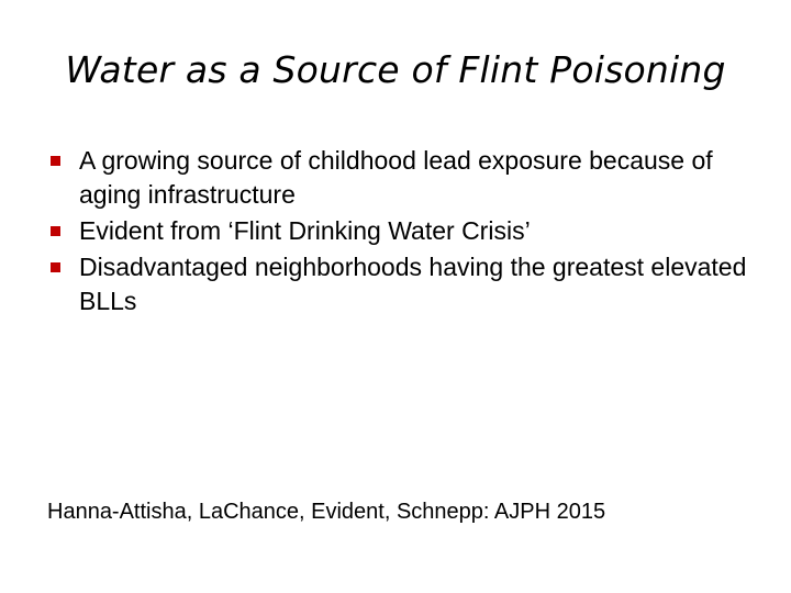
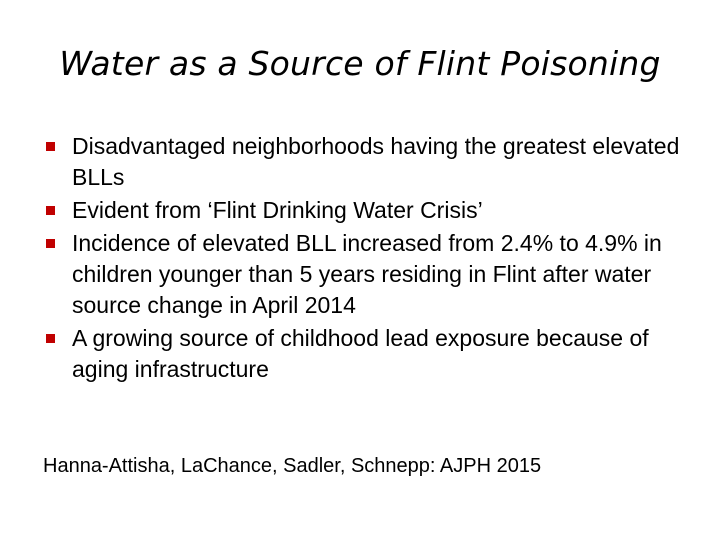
  Water as a Source of Flint Poisoning
- A growing source of childhood lead exposure because of aging infrastructure
+ Disadvantaged neighborhoods having the greatest elevated BLLs
  Evident from ‘Flint Drinking Water Crisis’
+ Incidence of elevated BLL increased from 2.4% to 4.9% in children younger than 5 years residing in Flint after water source change in April 2014
- Disadvantaged neighborhoods having the greatest elevated BLLs
+ A growing source of childhood lead exposure because of aging infrastructure
- Hanna-Attisha, LaChance, Evident, Schnepp: AJPH 2015
+ Hanna-Attisha, LaChance, Sadler, Schnepp: AJPH 2015
